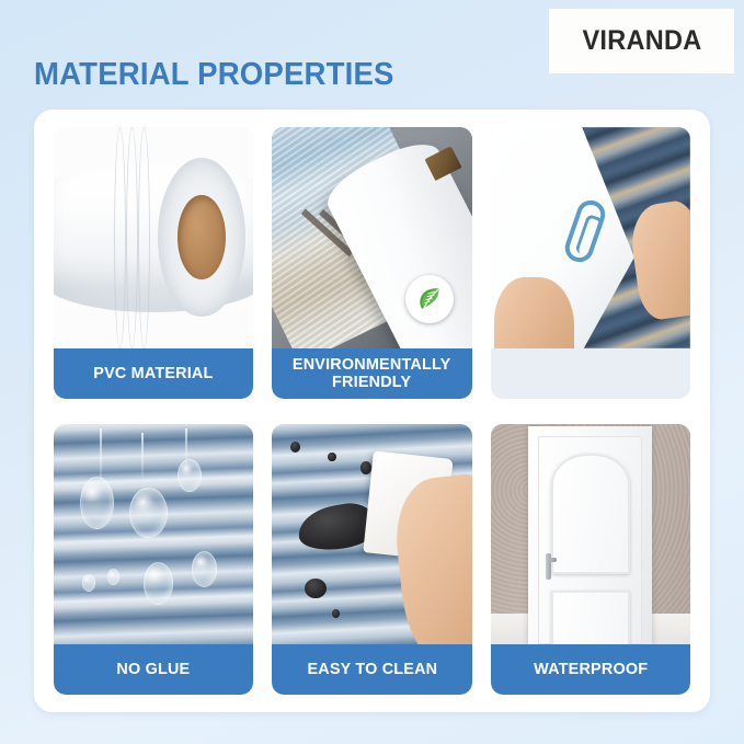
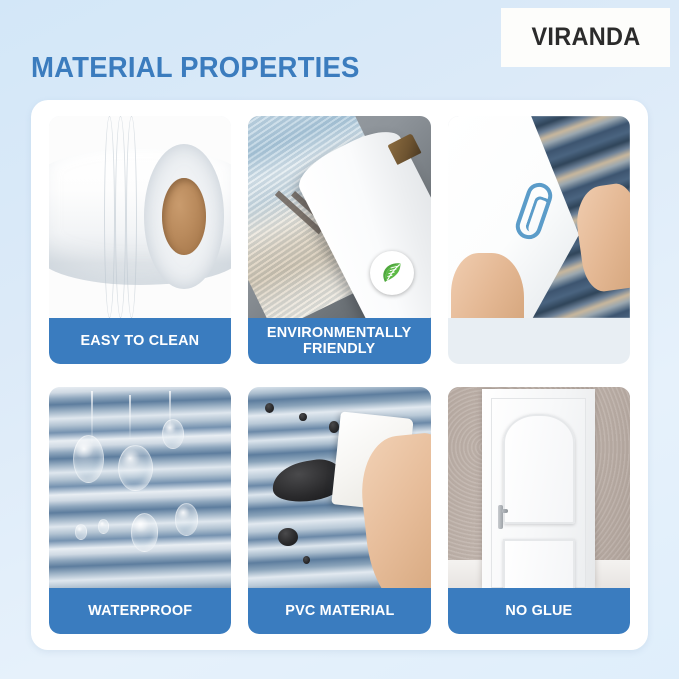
  VIRANDA
  MATERIAL PROPERTIES
- PVC MATERIAL
+ EASY TO CLEAN
  ENVIRONMENTALLY FRIENDLY
- NO GLUE
+ WATERPROOF
- EASY TO CLEAN
+ PVC MATERIAL
- WATERPROOF
+ NO GLUE
